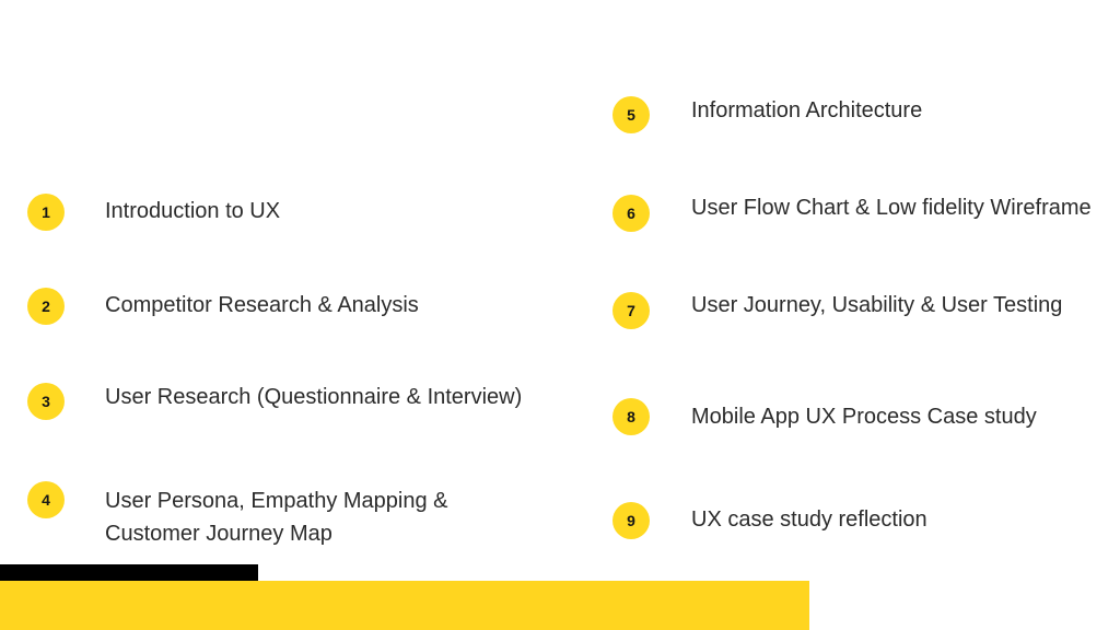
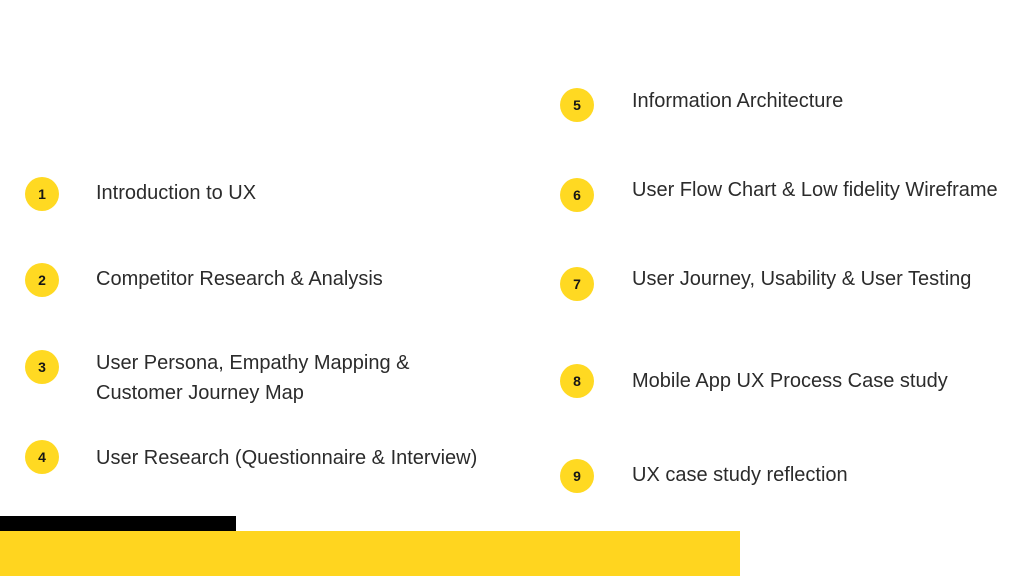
  1
  Introduction to UX
  2
  Competitor Research & Analysis
  3
- User Research (Questionnaire & Interview)
+ User Persona, Empathy Mapping & Customer Journey Map
  4
- User Persona, Empathy Mapping & Customer Journey Map
+ User Research (Questionnaire & Interview)
  5
  Information Architecture
  6
  User Flow Chart & Low fidelity Wireframe
  7
  User Journey, Usability & User Testing
  8
  Mobile App UX Process Case study
  9
  UX case study reflection
